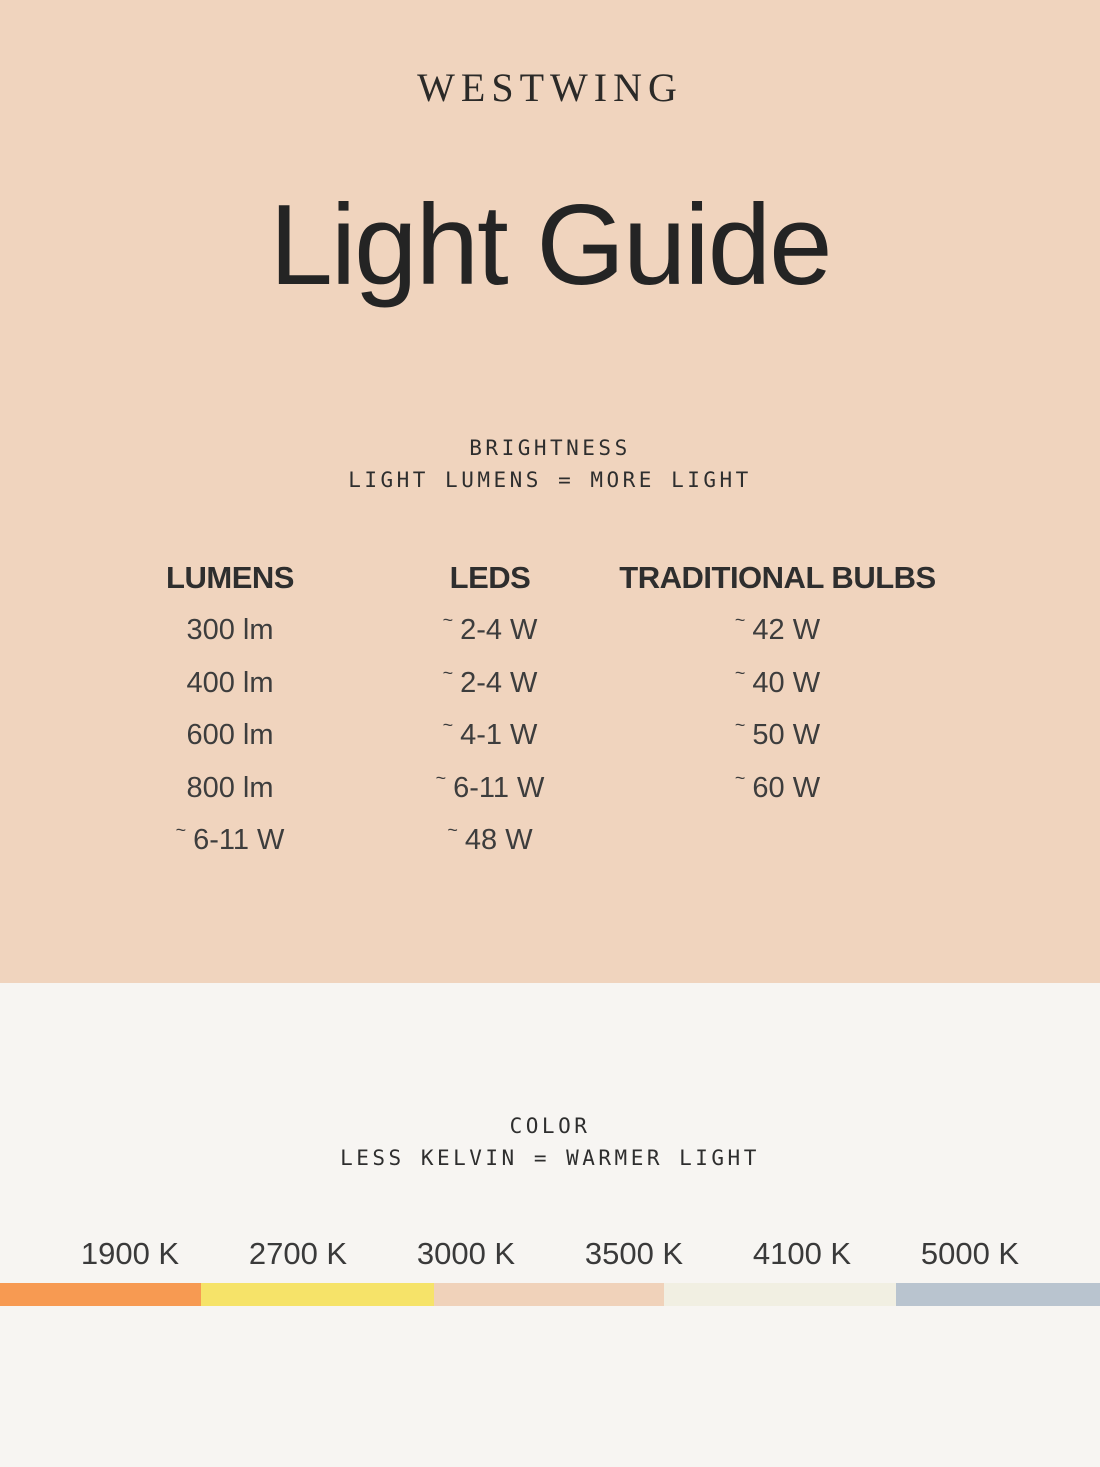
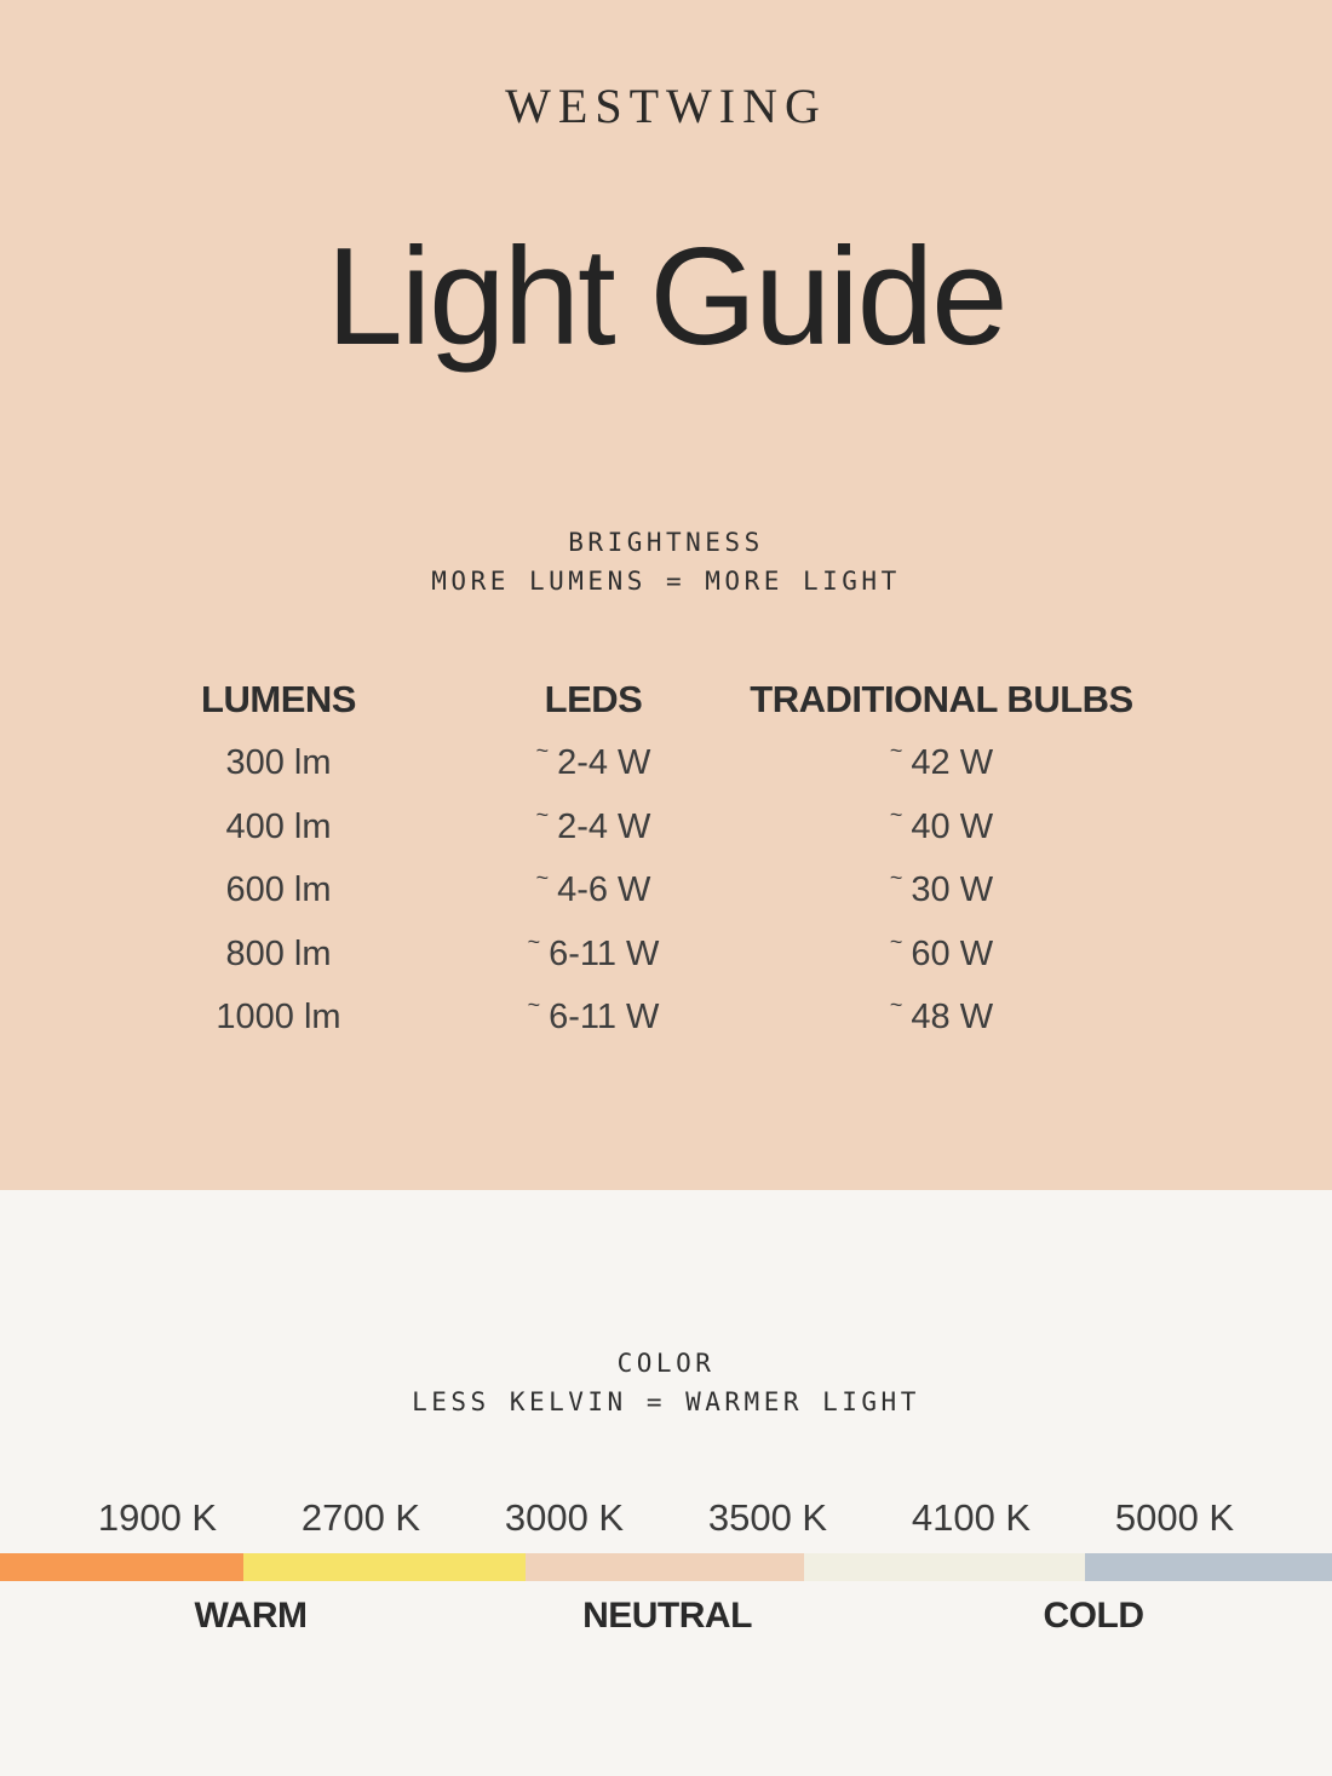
  WESTWING
  Light Guide
  BRIGHTNESS
- LIGHT LUMENS = MORE LIGHT
+ MORE LUMENS = MORE LIGHT
  LUMENS
  LEDS
  TRADITIONAL BULBS
  300 lm
  ~
  2-4 W
  ~
  42 W
  400 lm
  ~
  2-4 W
  ~
  40 W
  600 lm
  ~
- 4-1 W
+ 4-6 W
  ~
- 50 W
+ 30 W
  800 lm
  ~
  6-11 W
  ~
  60 W
+ 1000 lm
  ~
  6-11 W
  ~
  48 W
  COLOR
  LESS KELVIN = WARMER LIGHT
  1900 K
  2700 K
  3000 K
  3500 K
  4100 K
  5000 K
+ WARM
+ NEUTRAL
+ COLD
